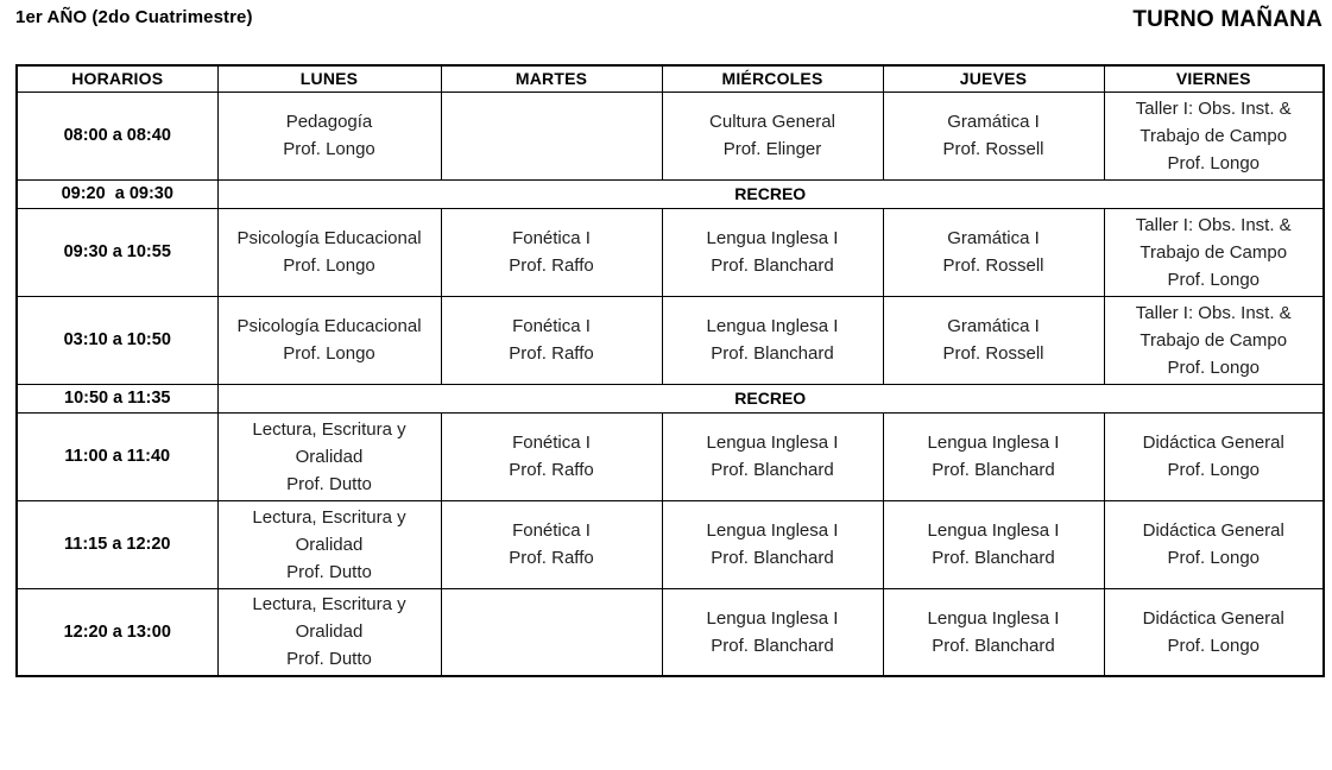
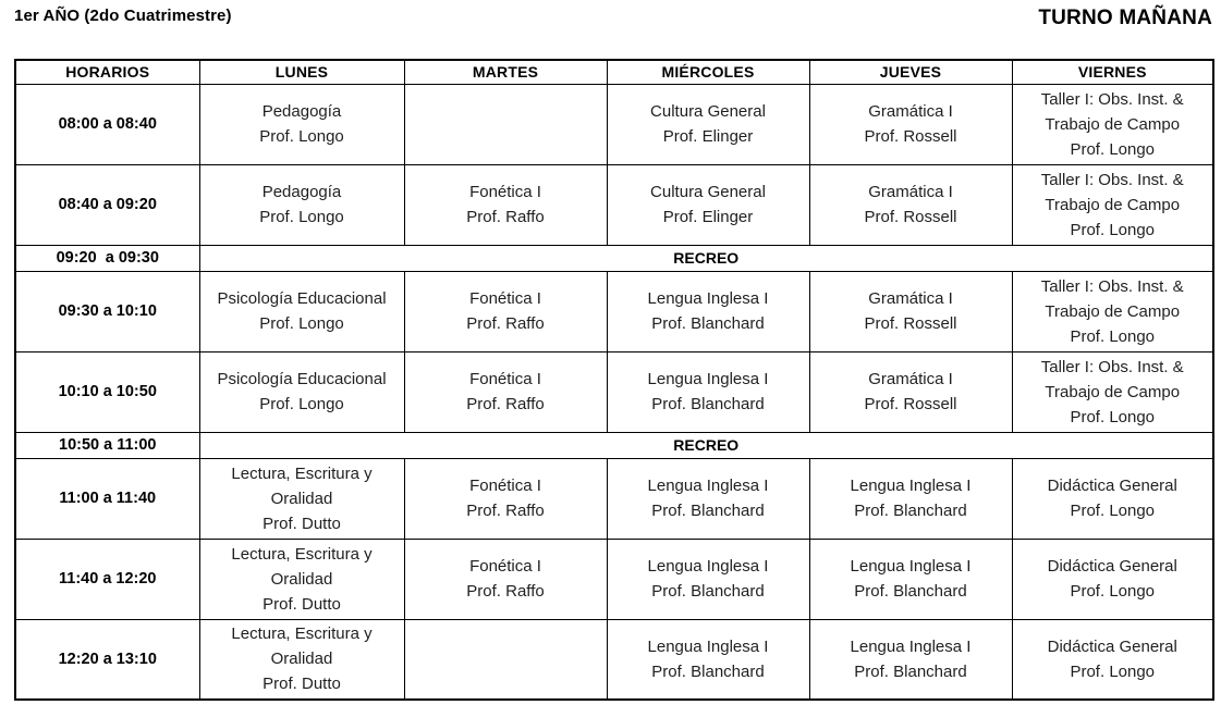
  1er AÑO (2do Cuatrimestre)
  TURNO MAÑANA
  HORARIOS	LUNES	MARTES	MIÉRCOLES	JUEVES	VIERNES
  08:00 a 08:40	PedagogíaProf. Longo		Cultura GeneralProf. Elinger	Gramática IProf. Rossell	Taller I: Obs. Inst. &Trabajo de CampoProf. Longo
+ 08:40 a 09:20	PedagogíaProf. Longo	Fonética IProf. Raffo	Cultura GeneralProf. Elinger	Gramática IProf. Rossell	Taller I: Obs. Inst. &Trabajo de CampoProf. Longo
  09:20 a 09:30	RECREO
- 09:30 a 10:55	Psicología EducacionalProf. Longo	Fonética IProf. Raffo	Lengua Inglesa IProf. Blanchard	Gramática IProf. Rossell	Taller I: Obs. Inst. &Trabajo de CampoProf. Longo
+ 09:30 a 10:10	Psicología EducacionalProf. Longo	Fonética IProf. Raffo	Lengua Inglesa IProf. Blanchard	Gramática IProf. Rossell	Taller I: Obs. Inst. &Trabajo de CampoProf. Longo
- 03:10 a 10:50	Psicología EducacionalProf. Longo	Fonética IProf. Raffo	Lengua Inglesa IProf. Blanchard	Gramática IProf. Rossell	Taller I: Obs. Inst. &Trabajo de CampoProf. Longo
+ 10:10 a 10:50	Psicología EducacionalProf. Longo	Fonética IProf. Raffo	Lengua Inglesa IProf. Blanchard	Gramática IProf. Rossell	Taller I: Obs. Inst. &Trabajo de CampoProf. Longo
- 10:50 a 11:35	RECREO
+ 10:50 a 11:00	RECREO
  11:00 a 11:40	Lectura, Escritura yOralidadProf. Dutto	Fonética IProf. Raffo	Lengua Inglesa IProf. Blanchard	Lengua Inglesa IProf. Blanchard	Didáctica GeneralProf. Longo
- 11:15 a 12:20	Lectura, Escritura yOralidadProf. Dutto	Fonética IProf. Raffo	Lengua Inglesa IProf. Blanchard	Lengua Inglesa IProf. Blanchard	Didáctica GeneralProf. Longo
+ 11:40 a 12:20	Lectura, Escritura yOralidadProf. Dutto	Fonética IProf. Raffo	Lengua Inglesa IProf. Blanchard	Lengua Inglesa IProf. Blanchard	Didáctica GeneralProf. Longo
- 12:20 a 13:00	Lectura, Escritura yOralidadProf. Dutto		Lengua Inglesa IProf. Blanchard	Lengua Inglesa IProf. Blanchard	Didáctica GeneralProf. Longo
+ 12:20 a 13:10	Lectura, Escritura yOralidadProf. Dutto		Lengua Inglesa IProf. Blanchard	Lengua Inglesa IProf. Blanchard	Didáctica GeneralProf. Longo
